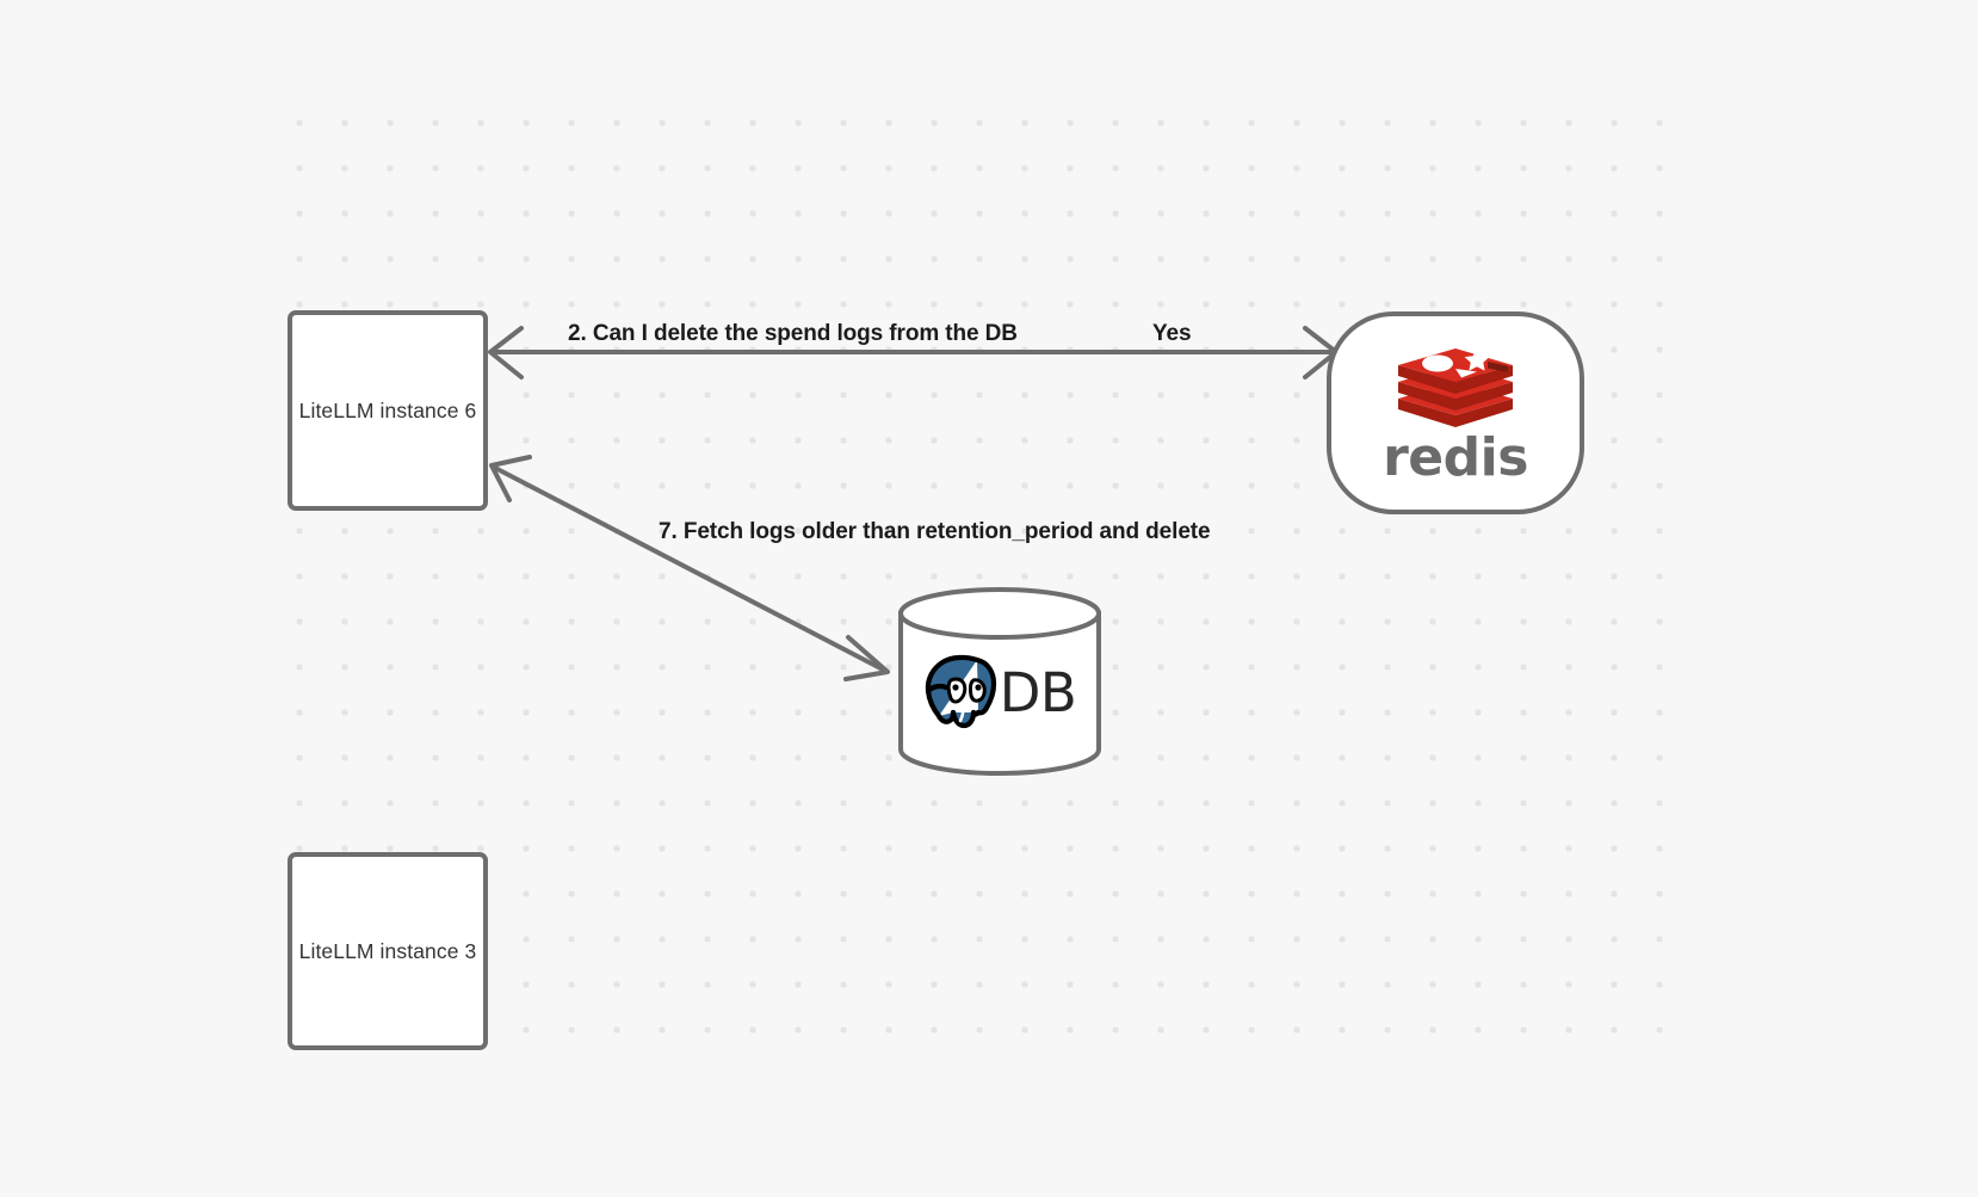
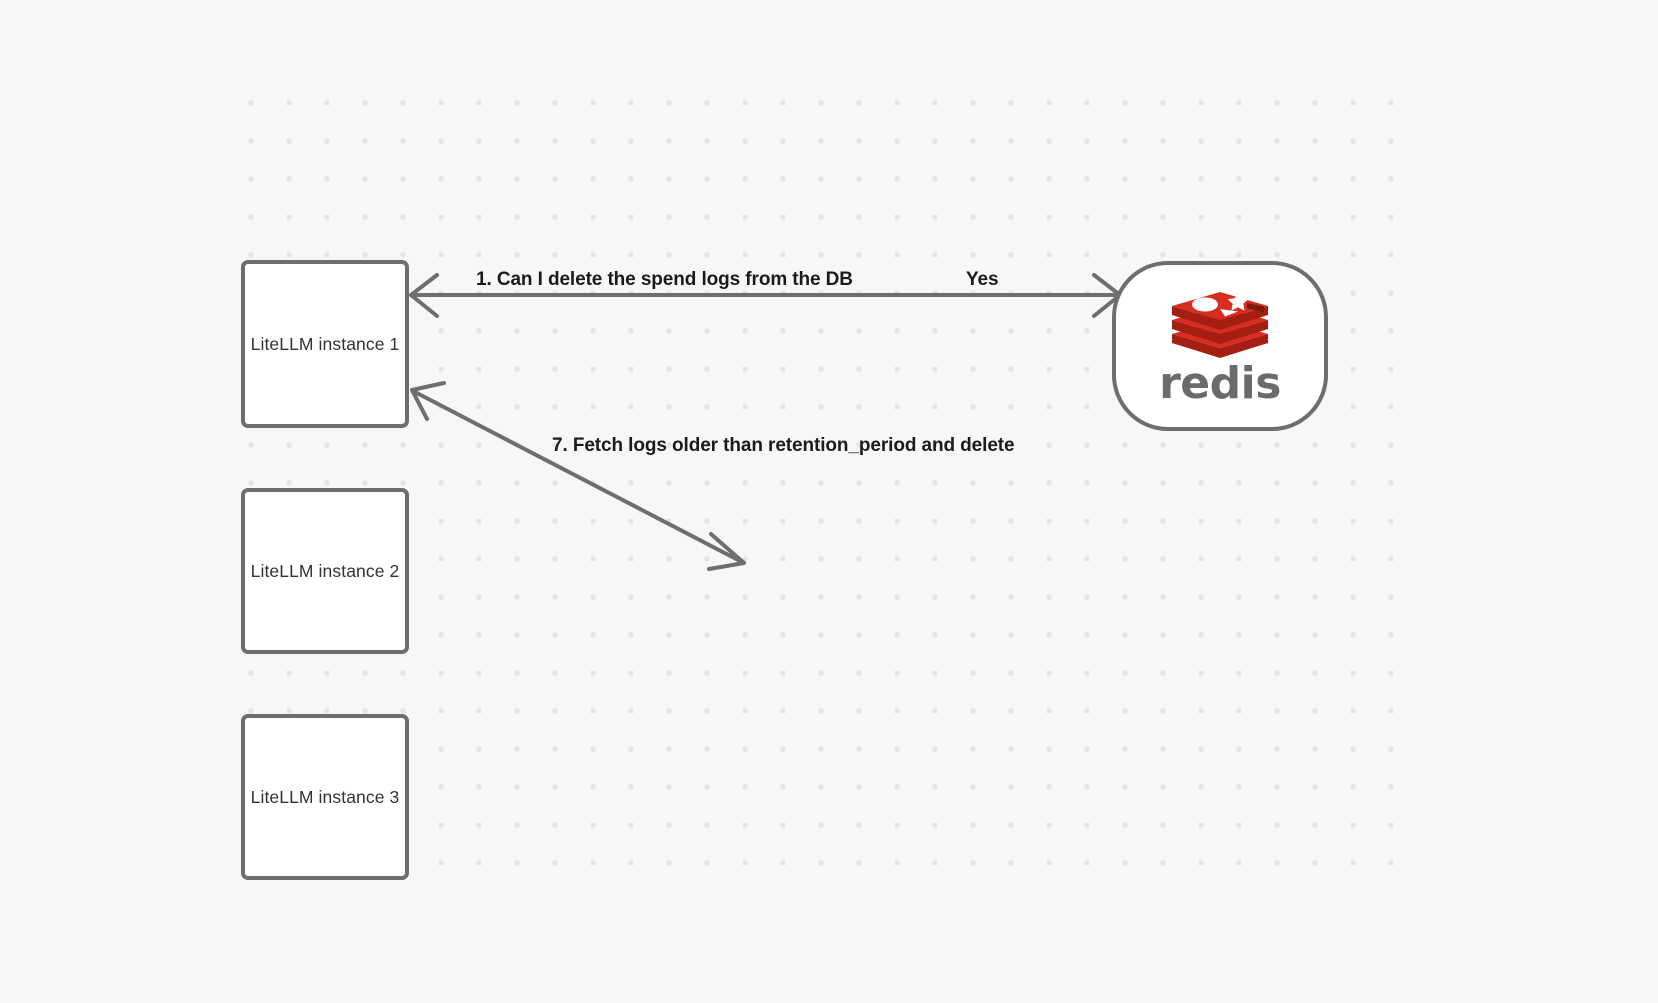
- LiteLLM instance 6
+ LiteLLM instance 1
+ LiteLLM instance 2
  LiteLLM instance 3
  redis
- DB
- 2. Can I delete the spend logs from the DB
+ 1. Can I delete the spend logs from the DB
  Yes
  7. Fetch logs older than retention_period and delete
